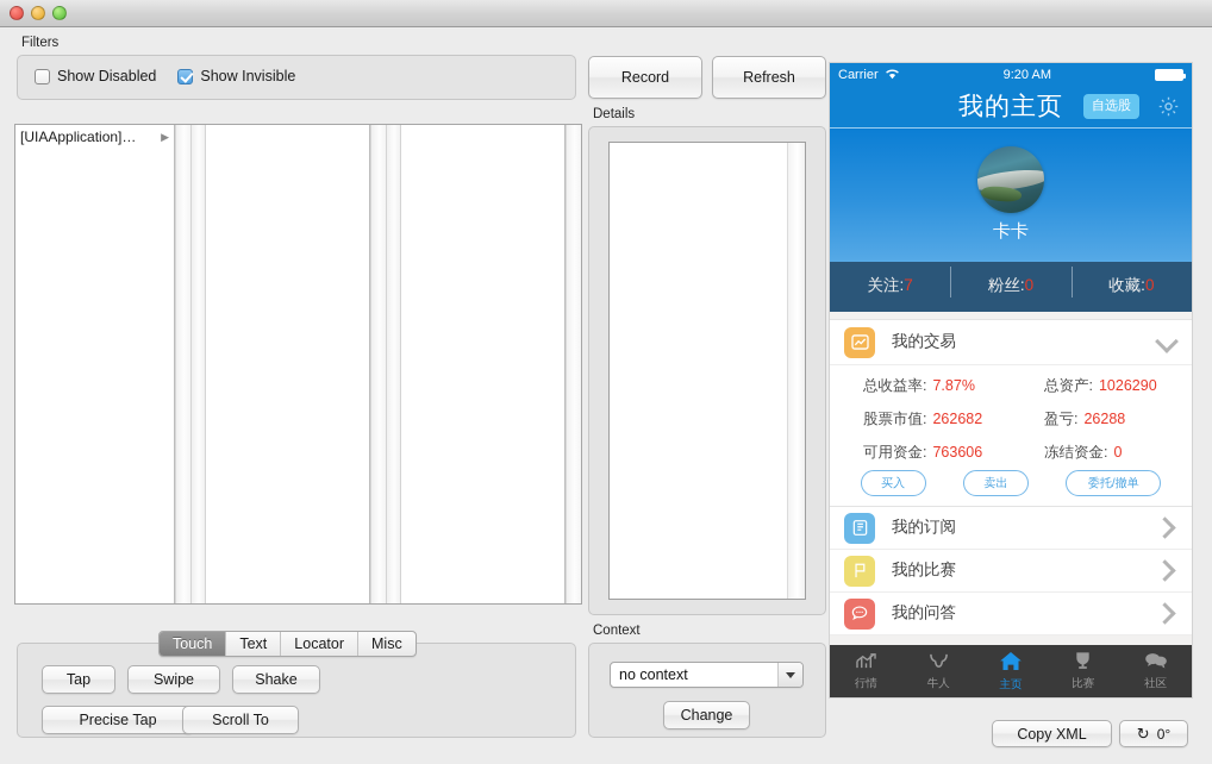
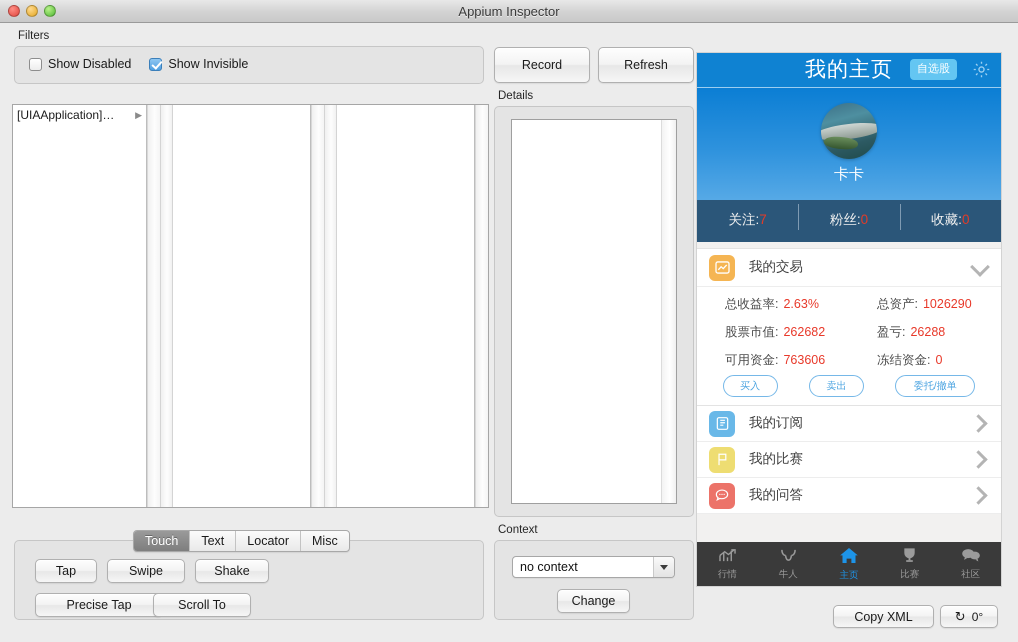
+ Appium Inspector
  Filters
  Show Disabled
  Show Invisible
  Record
  Refresh
  [UIAApplication]…
  ▶
  Tap
  Swipe
  Shake
  Precise Tap
  Scroll To
  Touch
  Text
  Locator
  Misc
  Details
  Context
  no context
  Change
- Carrier
- 9:20 AM
  我的主页
  自选股
  卡卡
  关注:7
  粉丝:0
  收藏:0
  我的交易
- 总收益率: 7.87%
+ 总收益率: 2.63%
  总资产: 1026290
  股票市值: 262682
  盈亏: 26288
  可用资金: 763606
  冻结资金: 0
  买入
  卖出
  委托/撤单
  我的订阅
  我的比赛
  我的问答
  行情
  牛人
  主页
  比赛
  社区
  Copy XML
  ↻
  0°
